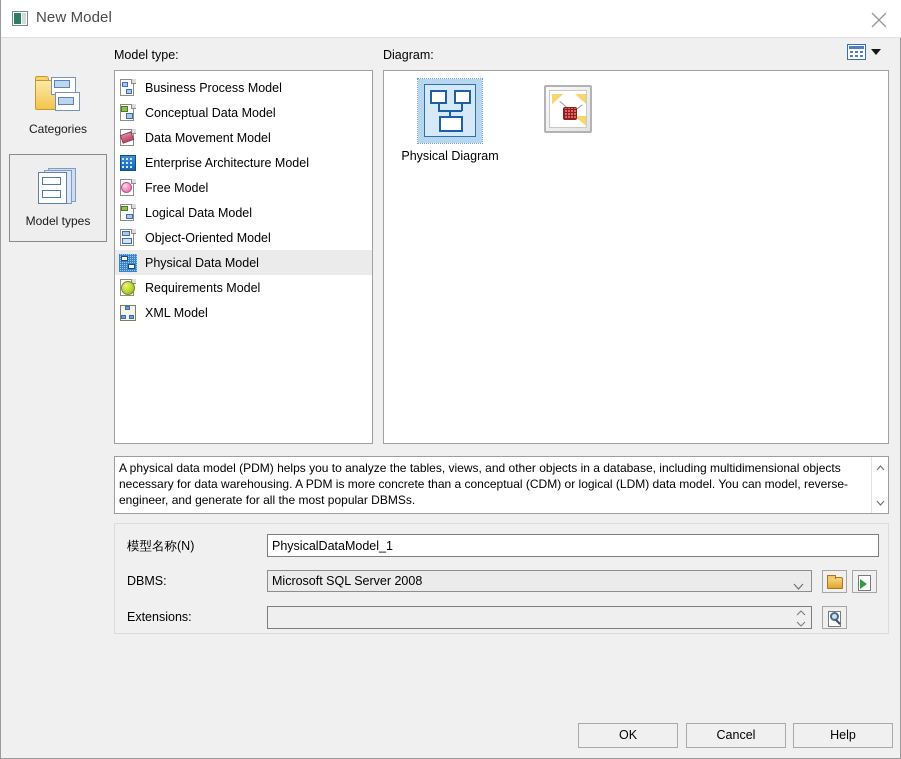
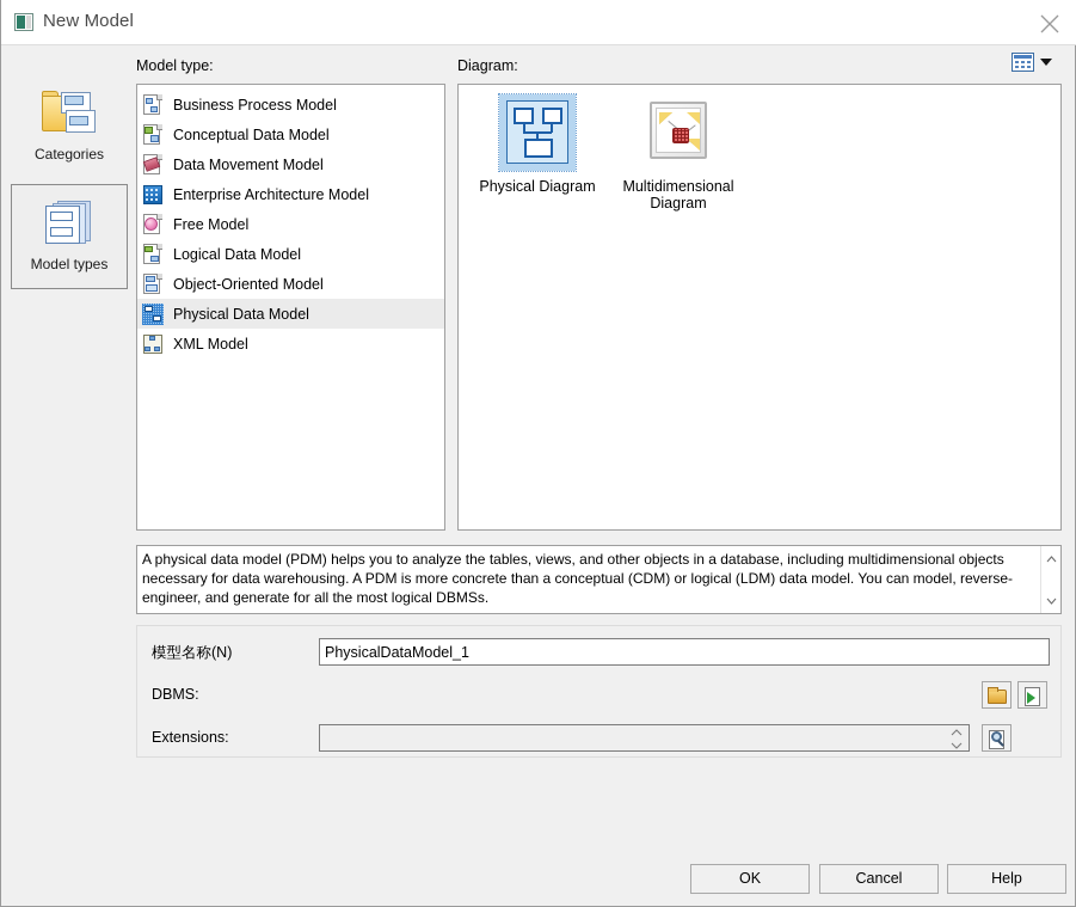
  New Model
  Model type:
  Diagram:
  Categories
  Model types
  Business Process Model
  Conceptual Data Model
  Data Movement Model
  Enterprise Architecture Model
  Free Model
  Logical Data Model
  Object-Oriented Model
  Physical Data Model
- Requirements Model
  XML Model
  Physical Diagram
+ Multidimensional Diagram
- A physical data model (PDM) helps you to analyze the tables, views, and other objects in a database, including multidimensional objects necessary for data warehousing. A PDM is more concrete than a conceptual (CDM) or logical (LDM) data model. You can model, reverse-engineer, and generate for all the most popular DBMSs.
+ A physical data model (PDM) helps you to analyze the tables, views, and other objects in a database, including multidimensional objects necessary for data warehousing. A PDM is more concrete than a conceptual (CDM) or logical (LDM) data model. You can model, reverse-engineer, and generate for all the most logical DBMSs.
  模型名称(N)
  PhysicalDataModel_1
  DBMS:
- Microsoft SQL Server 2008
  Extensions:
  OK
  Cancel
  Help
